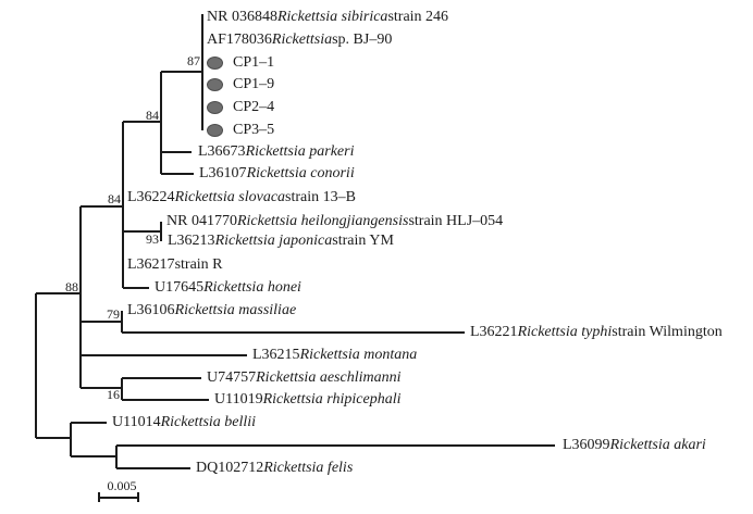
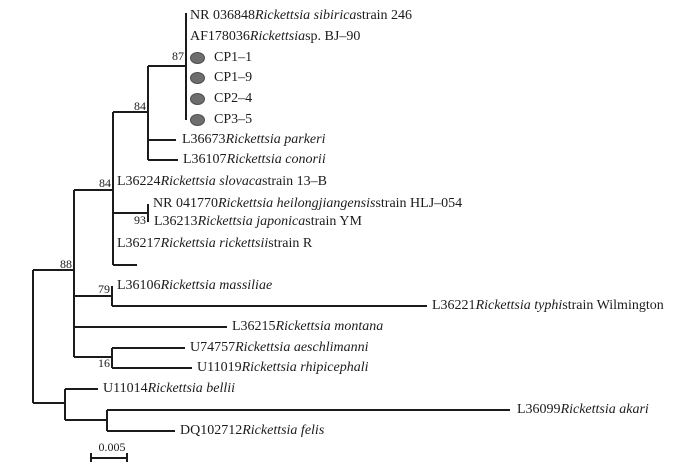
  0.005
  NR 036848
  Rickettsia sibirica
  strain 246
  AF178036
  Rickettsia
  sp. BJ–90
  CP1–1
  CP1–9
  CP2–4
  CP3–5
  L36673
  Rickettsia parkeri
  L36107
  Rickettsia conorii
  L36224
  Rickettsia slovaca
  strain 13–B
  NR 041770
  Rickettsia heilongjiangensis
  strain HLJ–054
  L36213
  Rickettsia japonica
  strain YM
  L36217
+ Rickettsia rickettsii
  strain R
- U17645
- Rickettsia honei
  L36106
  Rickettsia massiliae
  L36221
  Rickettsia typhi
  strain Wilmington
  L36215
  Rickettsia montana
  U74757
  Rickettsia aeschlimanni
  U11019
  Rickettsia rhipicephali
  U11014
  Rickettsia bellii
  L36099
  Rickettsia akari
  DQ102712
  Rickettsia felis
  87
  84
  84
  93
  88
  79
  16
